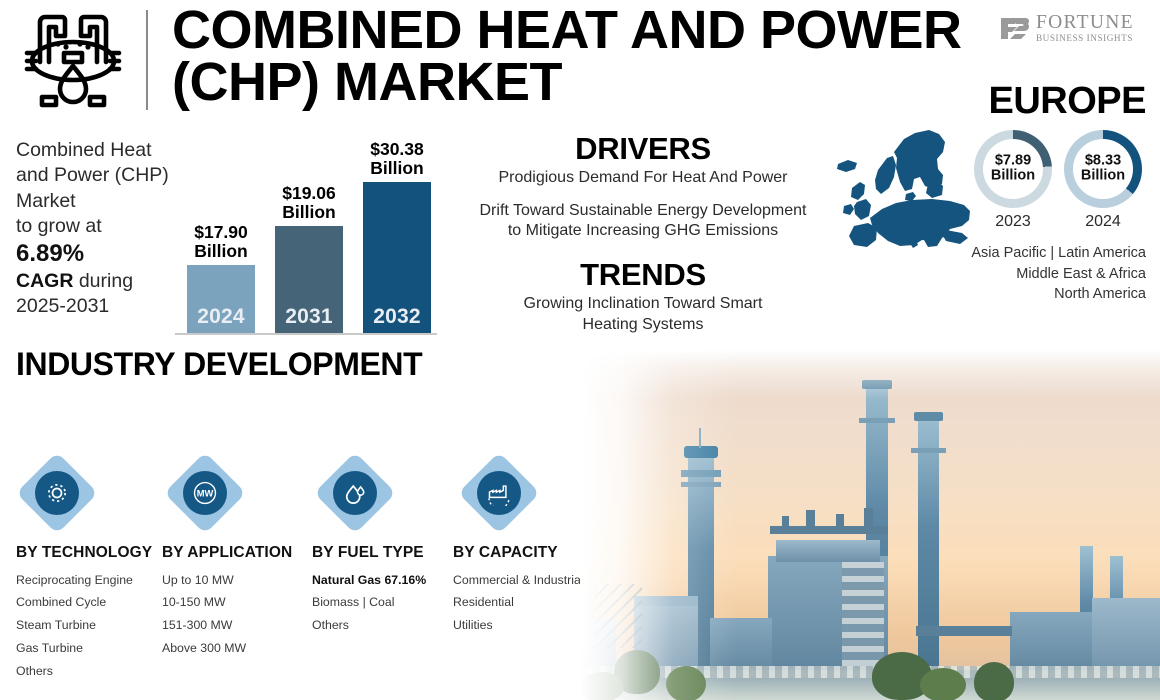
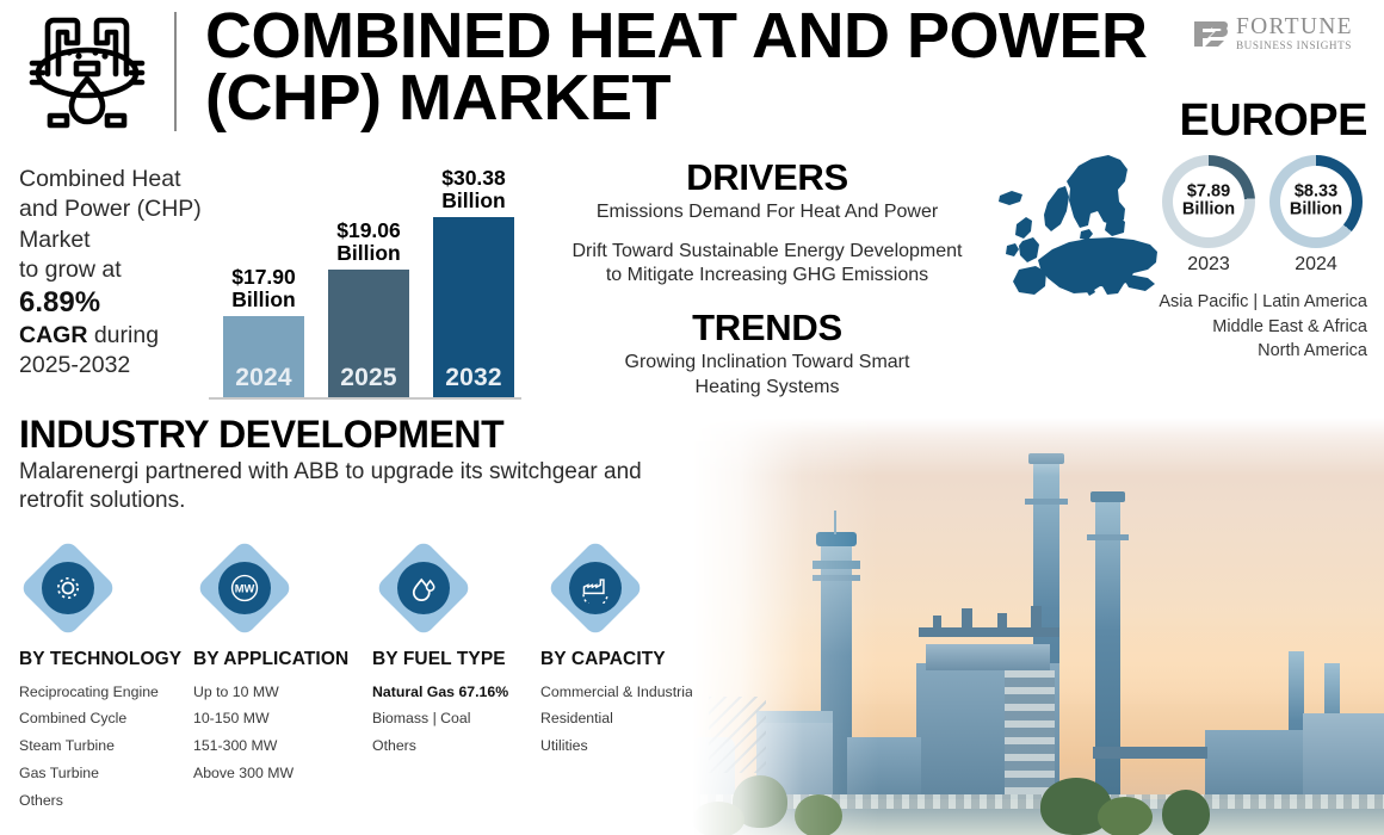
  COMBINED HEAT AND POWER
  (CHP) MARKET
  FORTUNE
  BUSINESS INSIGHTS
  Combined Heat
  and Power (CHP)
  Market
  to grow at
  6.89%
  CAGR during
- 2025-2031
+ 2025-2032
  $17.90
  Billion
  2024
  $19.06
  Billion
- 2031
+ 2025
  $30.38
  Billion
  2032
  DRIVERS
- Prodigious Demand For Heat And Power
+ Emissions Demand For Heat And Power
  Drift Toward Sustainable Energy Development
  to Mitigate Increasing GHG Emissions
  TRENDS
  Growing Inclination Toward Smart
  Heating Systems
  EUROPE
  $7.89
  Billion
  2023
  $8.33
  Billion
  2024
  Asia Pacific | Latin America
  Middle East & Africa
  North America
  INDUSTRY DEVELOPMENT
+ Malarenergi partnered with ABB to upgrade its switchgear and retrofit solutions.
  MW
  BY TECHNOLOGY
  Reciprocating Engine
  Combined Cycle
  Steam Turbine
  Gas Turbine
  Others
  BY APPLICATION
  Up to 10 MW
  10-150 MW
  151-300 MW
  Above 300 MW
  BY FUEL TYPE
  Natural Gas 67.16%
  Biomass | Coal
  Others
  BY CAPACITY
  Commercial & Industria
  Residential
  Utilities
